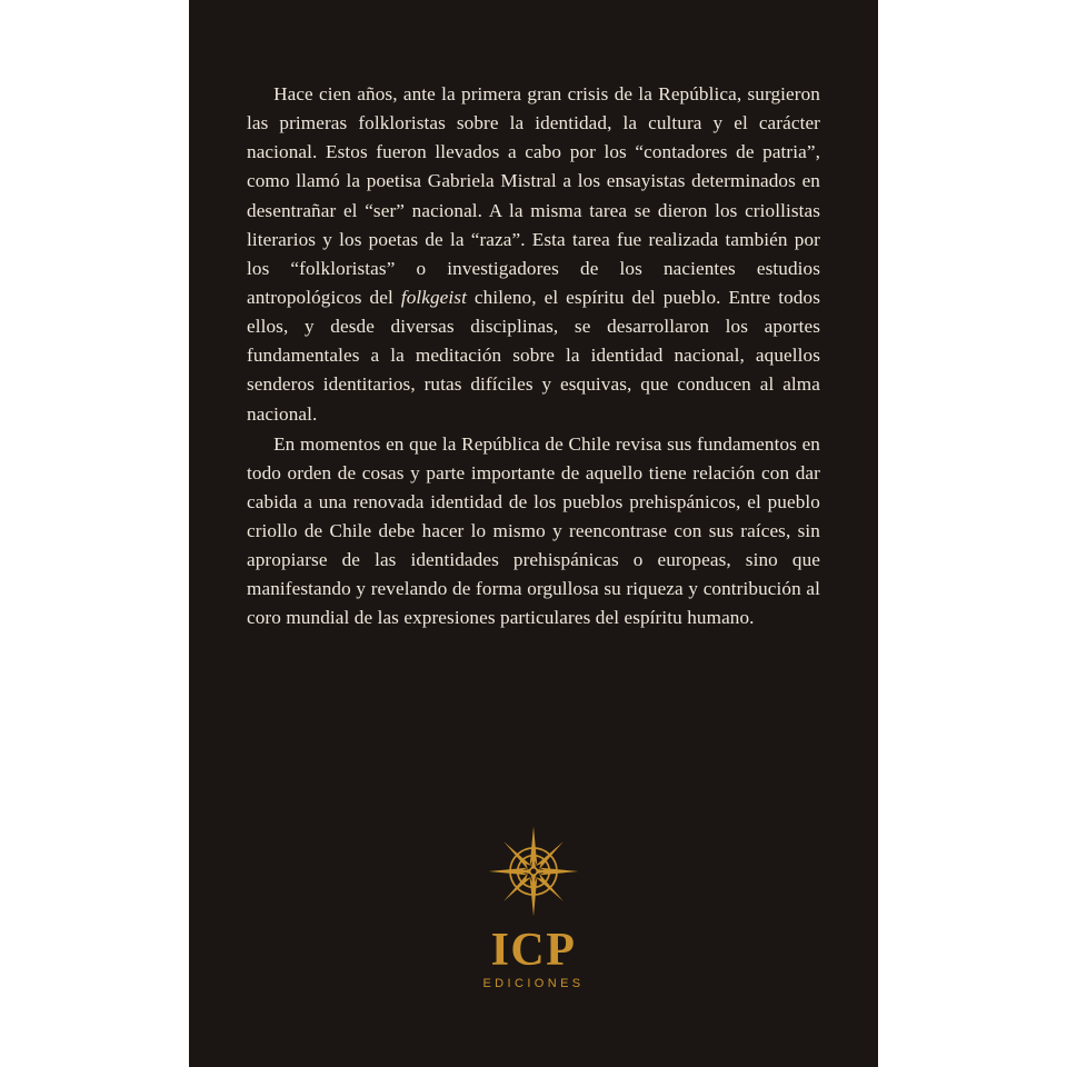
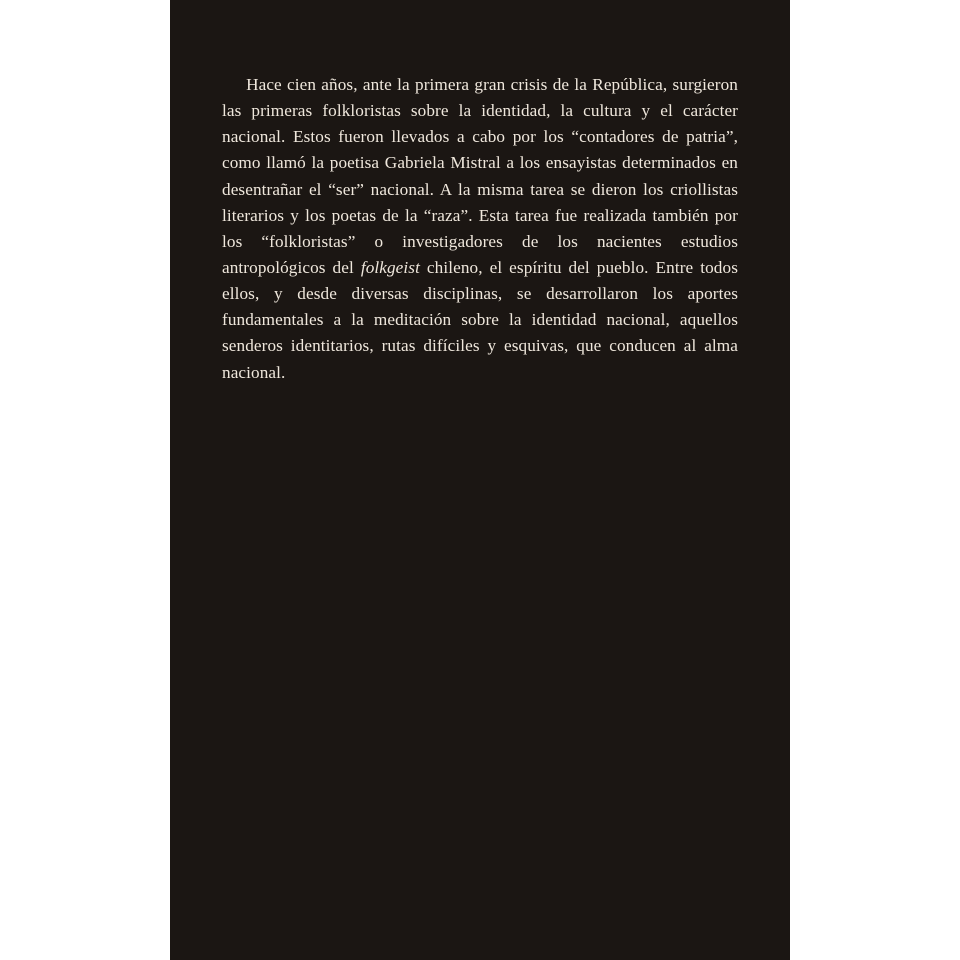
  Hace cien años, ante la primera gran crisis de la República, surgieron las primeras folkloristas sobre la identidad, la cultura y el carácter nacional. Estos fueron llevados a cabo por los “contadores de patria”, como llamó la poetisa Gabriela Mistral a los ensayistas determinados en desentrañar el “ser” nacional. A la misma tarea se dieron los criollistas literarios y los poetas de la “raza”. Esta tarea fue realizada también por los “folkloristas” o investigadores de los nacientes estudios antropológicos del folkgeist chileno, el espíritu del pueblo. Entre todos ellos, y desde diversas disciplinas, se desarrollaron los aportes fundamentales a la meditación sobre la identidad nacional, aquellos senderos identitarios, rutas difíciles y esquivas, que conducen al alma nacional.
- En momentos en que la República de Chile revisa sus fundamentos en todo orden de cosas y parte importante de aquello tiene relación con dar cabida a una renovada identidad de los pueblos prehispánicos, el pueblo criollo de Chile debe hacer lo mismo y reencontrase con sus raíces, sin apropiarse de las identidades prehispánicas o europeas, sino que manifestando y revelando de forma orgullosa su riqueza y contribución al coro mundial de las expresiones particulares del espíritu humano.
- ICP
- EDICIONES
